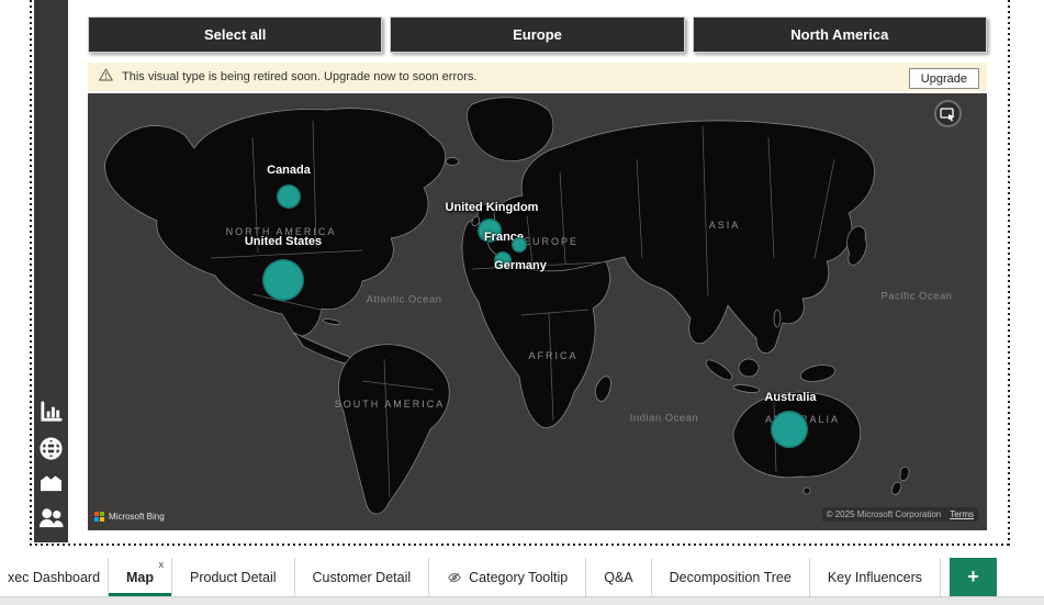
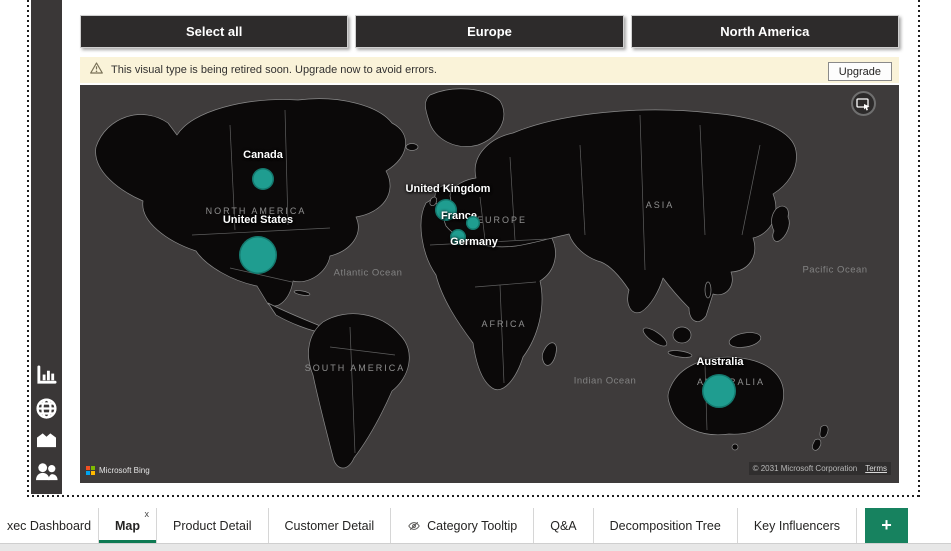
  Select all
  Europe
  North America
- This visual type is being retired soon. Upgrade now to soon errors.
+ This visual type is being retired soon. Upgrade now to avoid errors.
  Upgrade
  Microsoft Bing
- © 2025 Microsoft Corporation
+ © 2031 Microsoft Corporation
  Terms
  NORTH AMERICA
  SOUTH AMERICA
  EUROPE
  AFRICA
  ASIA
  Atlantic Ocean
  Pacific Ocean
  Indian Ocean
  Canada
  United States
  United Kingdom
  Franc
  Germany
  Australia
  xec Dashboard
  Map
  x
  Product Detail
  Customer Detail
  Category Tooltip
  Q&A
  Decomposition Tree
  Key Influencers
  +
